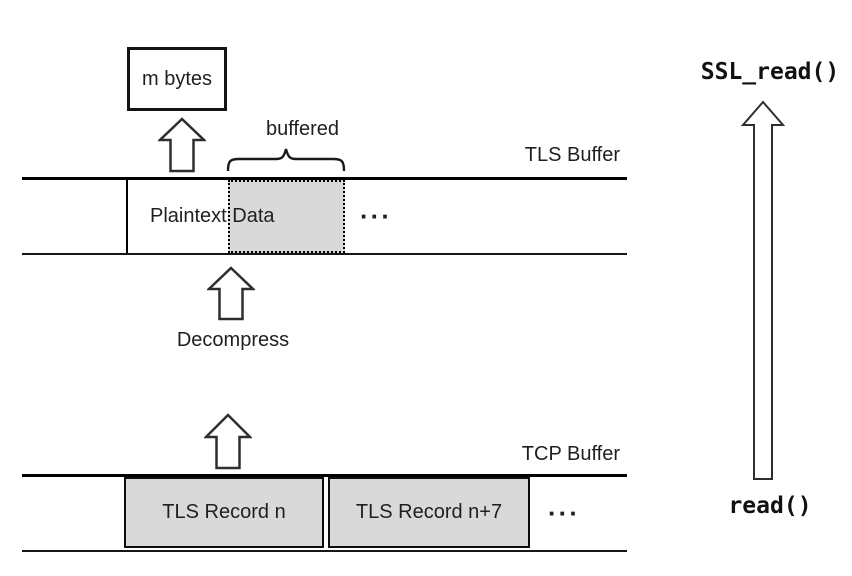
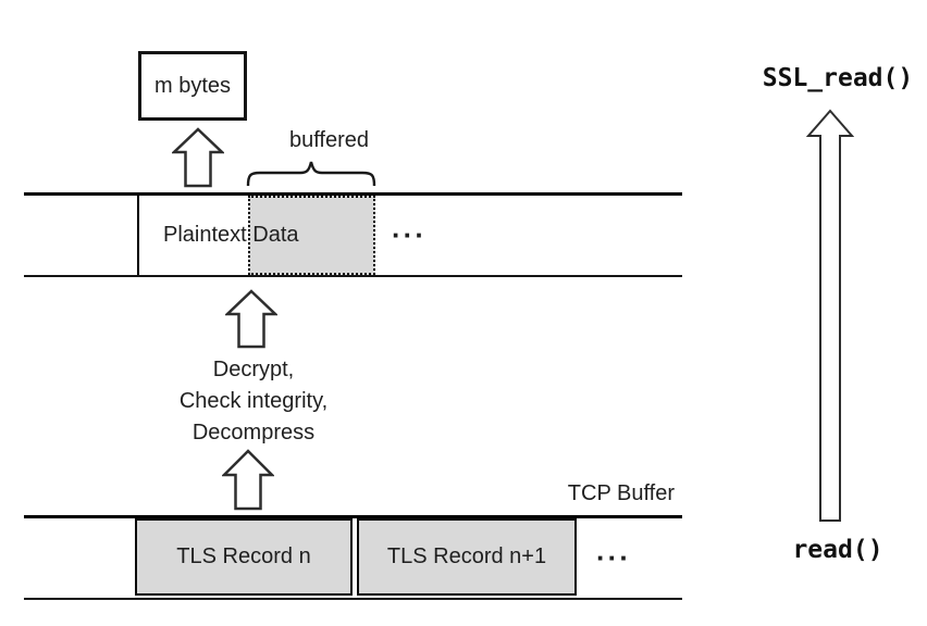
  m bytes
  buffered
- TLS Buffer
  Plaintext Data
  ···
+ Decrypt,
+ Check integrity,
  Decompress
  TCP Buffer
  TLS Record n
- TLS Record n+7
+ TLS Record n+1
  ···
  SSL_read()
  read()
